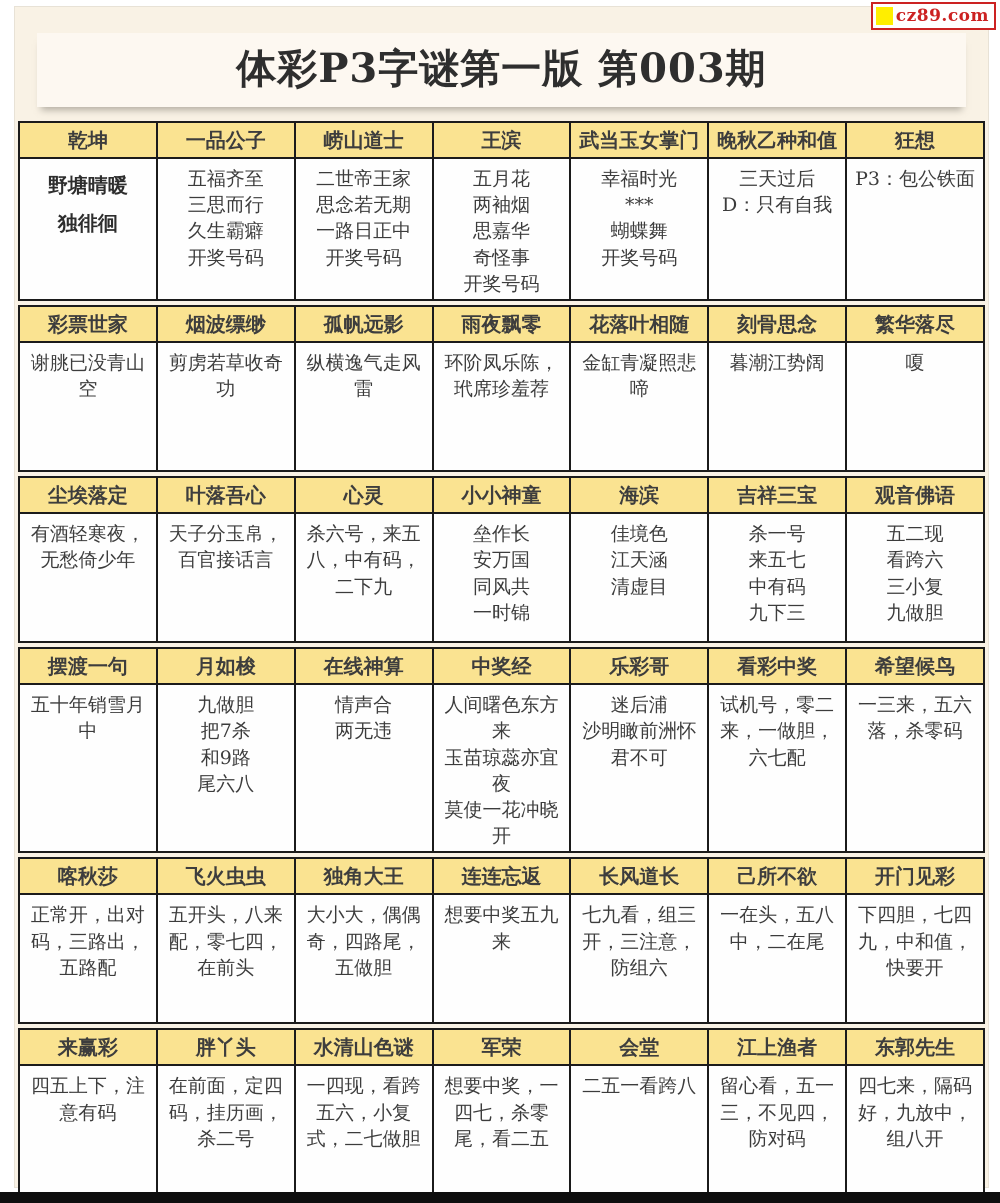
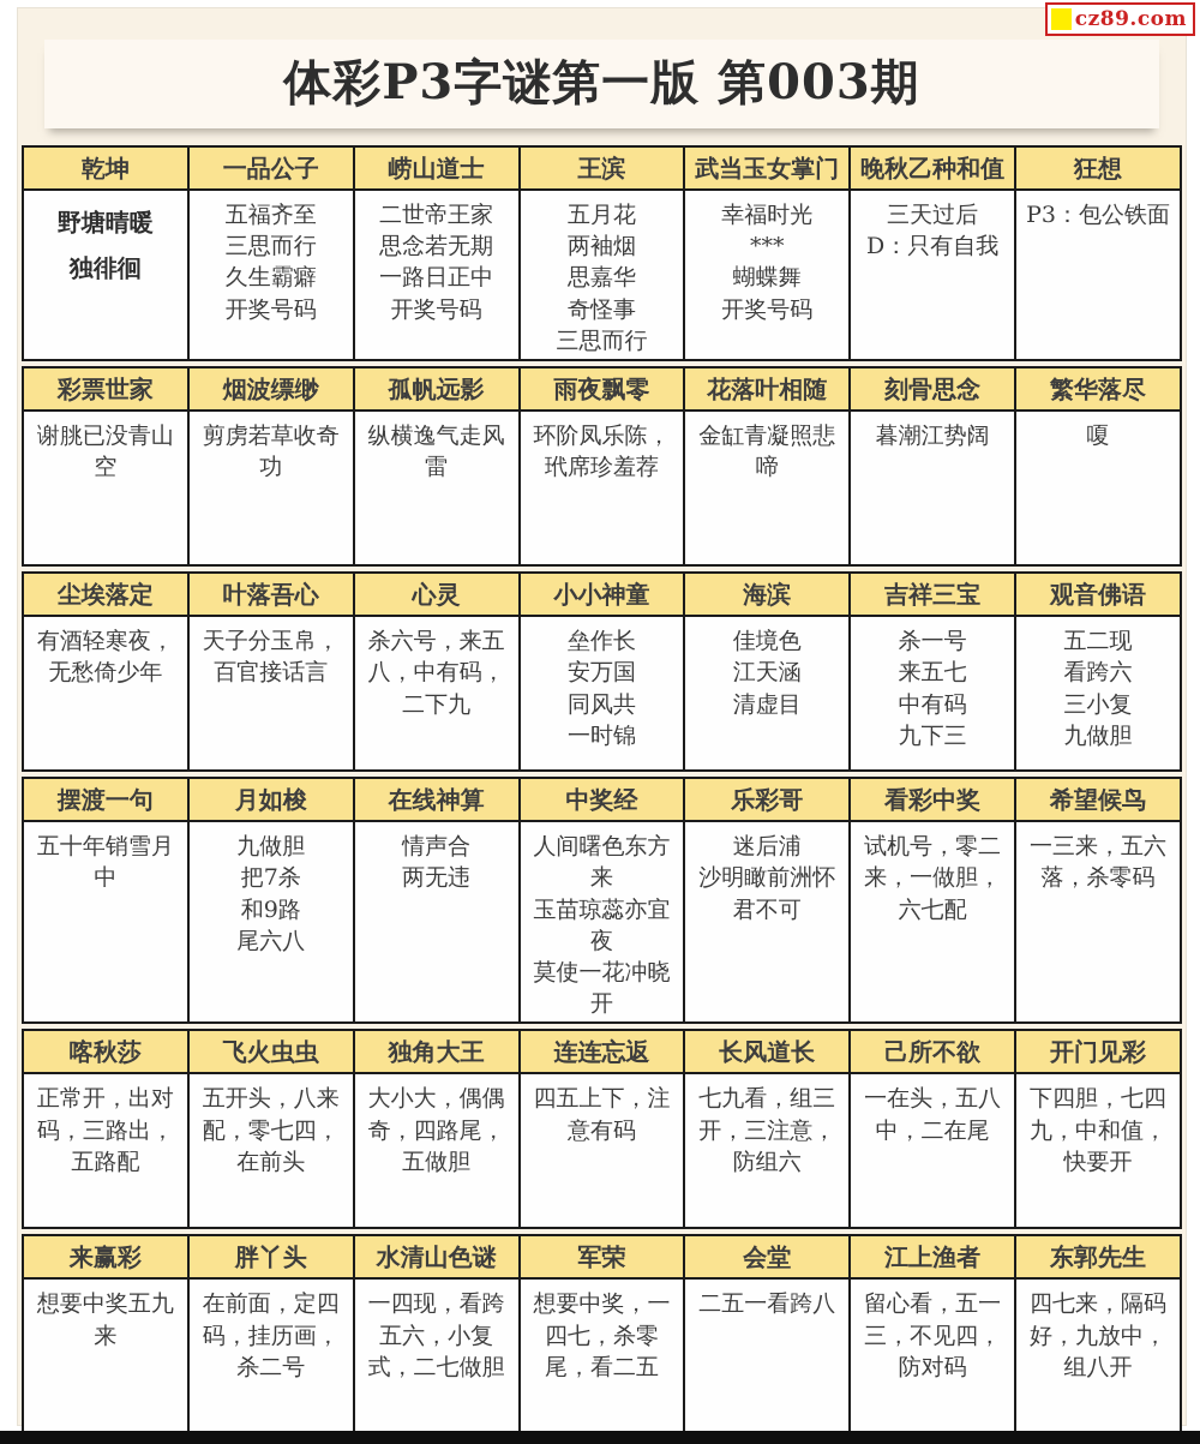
  体彩P3字谜第一版 第003期
  乾坤	一品公子	崂山道士	王滨	武当玉女掌门	晚秋乙种和值	狂想
- 野塘晴暖 独徘徊	五福齐至 三思而行 久生霸癖 开奖号码	二世帝王家 思念若无期 一路日正中 开奖号码	五月花 两袖烟 思嘉华 奇怪事 开奖号码	幸福时光 *** 蝴蝶舞 开奖号码	三天过后 D：只有自我	P3：包公铁面
+ 野塘晴暖 独徘徊	五福齐至 三思而行 久生霸癖 开奖号码	二世帝王家 思念若无期 一路日正中 开奖号码	五月花 两袖烟 思嘉华 奇怪事 三思而行	幸福时光 *** 蝴蝶舞 开奖号码	三天过后 D：只有自我	P3：包公铁面
  彩票世家	烟波缥缈	孤帆远影	雨夜飘零	花落叶相随	刻骨思念	繁华落尽
  谢朓已没青山空	剪虏若草收奇功	纵横逸气走风雷	环阶凤乐陈，玳席珍羞荐	金缸青凝照悲啼	暮潮江势阔	嗄
  尘埃落定	叶落吾心	心灵	小小神童	海滨	吉祥三宝	观音佛语
  有酒轻寒夜，无愁倚少年	天子分玉帛，百官接话言	杀六号，来五八，中有码，二下九	垒作长 安万国 同风共 一时锦	佳境色 江天涵 清虚目	杀一号 来五七 中有码 九下三	五二现 看跨六 三小复 九做胆
  摆渡一句	月如梭	在线神算	中奖经	乐彩哥	看彩中奖	希望候鸟
  五十年销雪月中	九做胆 把7杀 和9路 尾六八	情声合 两无违	人间曙色东方来 玉苗琼蕊亦宜夜 莫使一花冲晓开	迷后浦 沙明瞰前洲怀 君不可	试机号，零二来，一做胆，六七配	一三来，五六落，杀零码
  喀秋莎	飞火虫虫	独角大王	连连忘返	长风道长	己所不欲	开门见彩
- 正常开，出对码，三路出，五路配	五开头，八来配，零七四，在前头	大小大，偶偶奇，四路尾，五做胆	想要中奖五九来	七九看，组三开，三注意，防组六	一在头，五八中，二在尾	下四胆，七四九，中和值，快要开
+ 正常开，出对码，三路出，五路配	五开头，八来配，零七四，在前头	大小大，偶偶奇，四路尾，五做胆	四五上下，注意有码	七九看，组三开，三注意，防组六	一在头，五八中，二在尾	下四胆，七四九，中和值，快要开
  来赢彩	胖丫头	水清山色谜	军荣	会堂	江上渔者	东郭先生
- 四五上下，注意有码	在前面，定四码，挂历画，杀二号	一四现，看跨五六，小复式，二七做胆	想要中奖，一四七，杀零尾，看二五	二五一看跨八	留心看，五一三，不见四，防对码	四七来，隔码好，九放中，组八开
+ 想要中奖五九来	在前面，定四码，挂历画，杀二号	一四现，看跨五六，小复式，二七做胆	想要中奖，一四七，杀零尾，看二五	二五一看跨八	留心看，五一三，不见四，防对码	四七来，隔码好，九放中，组八开
  cz89.com
